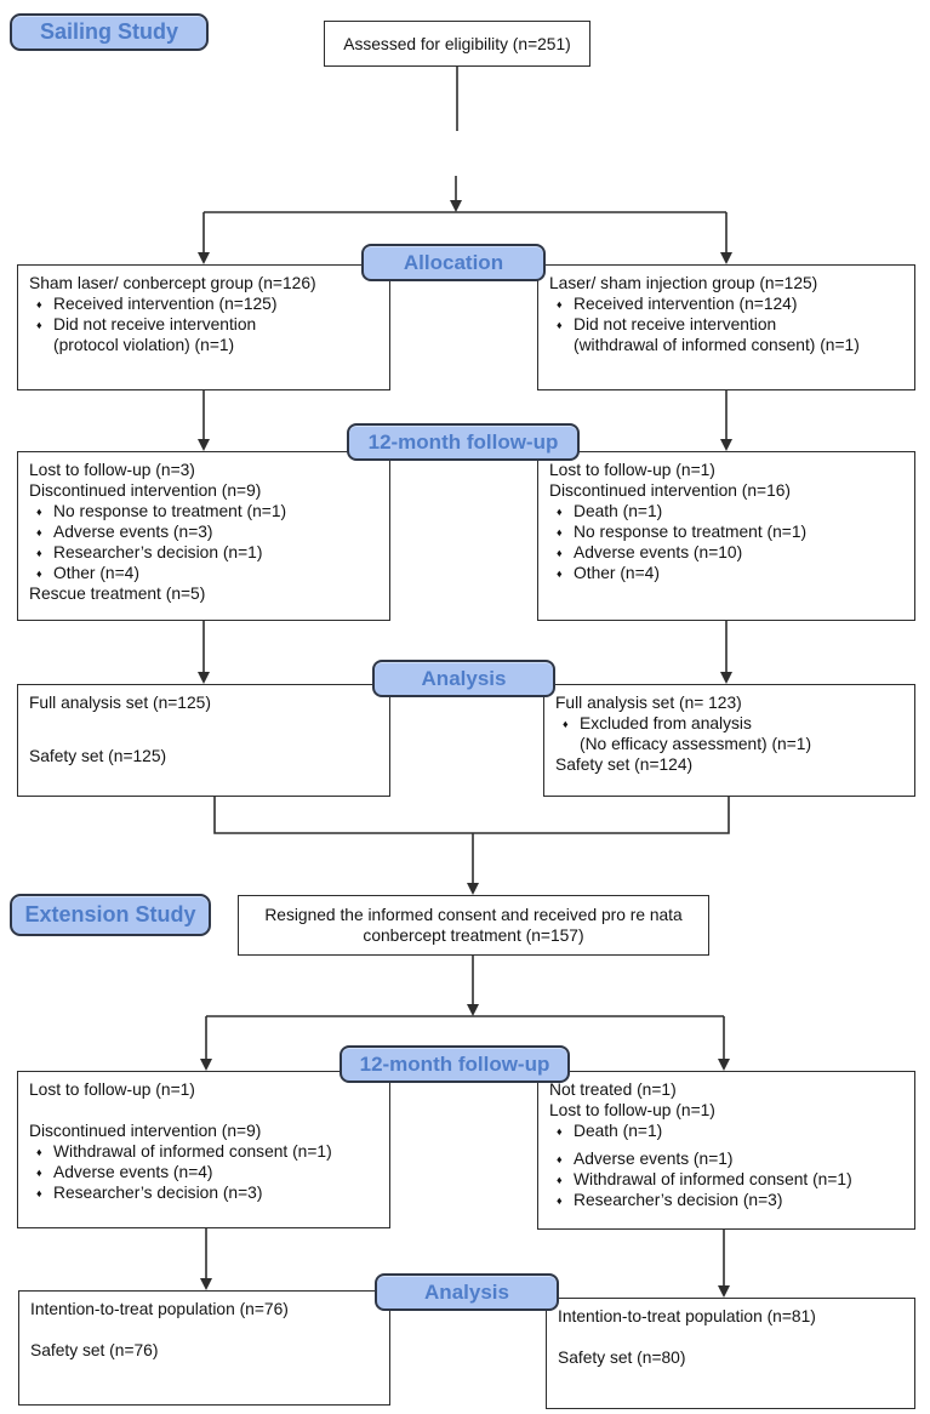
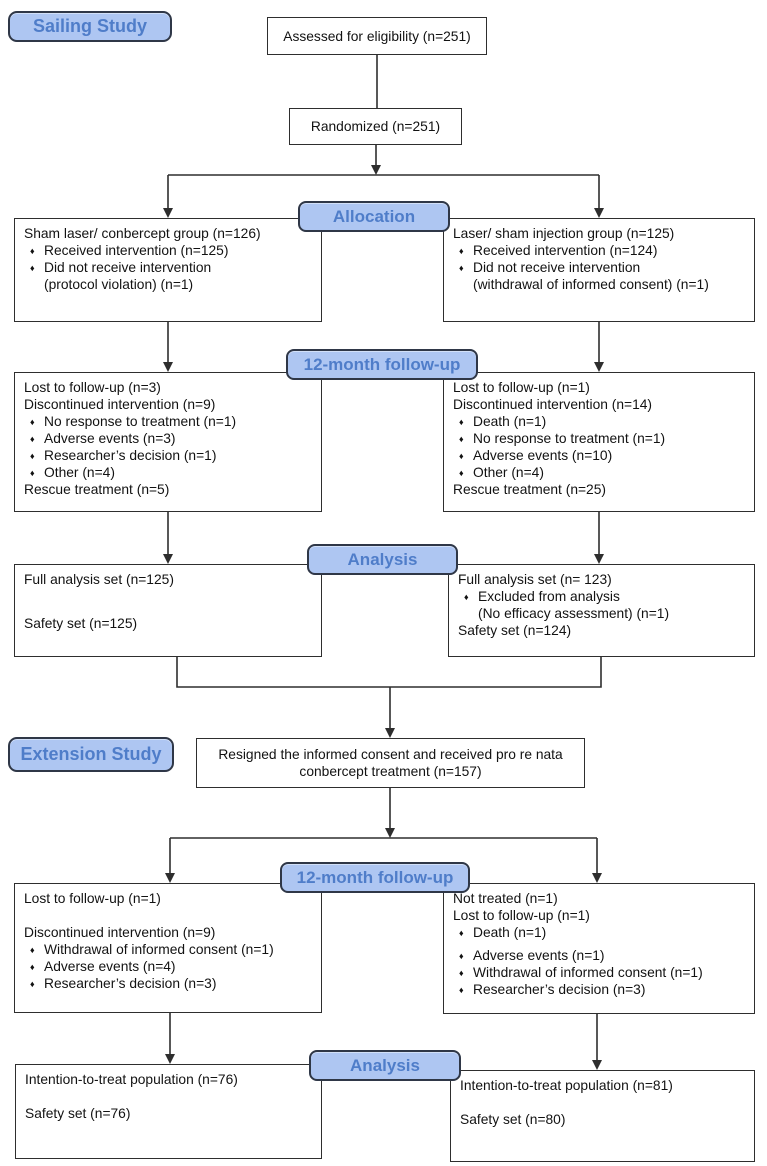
  Sailing Study
  Extension Study
  Allocation
  12-month follow-up
  Analysis
  12-month follow-up
  Analysis
  Assessed for eligibility (n=251)
+ Randomized (n=251)
  Sham laser/ conbercept group (n=126)
  ♦
  Received intervention (n=125)
  ♦
  Did not receive intervention
  (protocol violation) (n=1)
  Laser/ sham injection group (n=125)
  ♦
  Received intervention (n=124)
  ♦
  Did not receive intervention
  (withdrawal of informed consent) (n=1)
  Lost to follow-up (n=3)
  Discontinued intervention (n=9)
  ♦
  No response to treatment (n=1)
  ♦
  Adverse events (n=3)
  ♦
  Researcher’s decision (n=1)
  ♦
  Other (n=4)
  Rescue treatment (n=5)
  Lost to follow-up (n=1)
- Discontinued intervention (n=16)
+ Discontinued intervention (n=14)
  ♦
  Death (n=1)
  ♦
  No response to treatment (n=1)
  ♦
  Adverse events (n=10)
  ♦
  Other (n=4)
+ Rescue treatment (n=25)
  Full analysis set (n=125)
  Safety set (n=125)
  Full analysis set (n= 123)
  ♦
  Excluded from analysis
  (No efficacy assessment) (n=1)
  Safety set (n=124)
  Resigned the informed consent and received pro re nata
  conbercept treatment (n=157)
  Lost to follow-up (n=1)
  Discontinued intervention (n=9)
  ♦
  Withdrawal of informed consent (n=1)
  ♦
  Adverse events (n=4)
  ♦
  Researcher’s decision (n=3)
  Not treated (n=1)
  Lost to follow-up (n=1)
  ♦
  Death (n=1)
  ♦
  Adverse events (n=1)
  ♦
  Withdrawal of informed consent (n=1)
  ♦
  Researcher’s decision (n=3)
  Intention-to-treat population (n=76)
  Safety set (n=76)
  Intention-to-treat population (n=81)
  Safety set (n=80)
